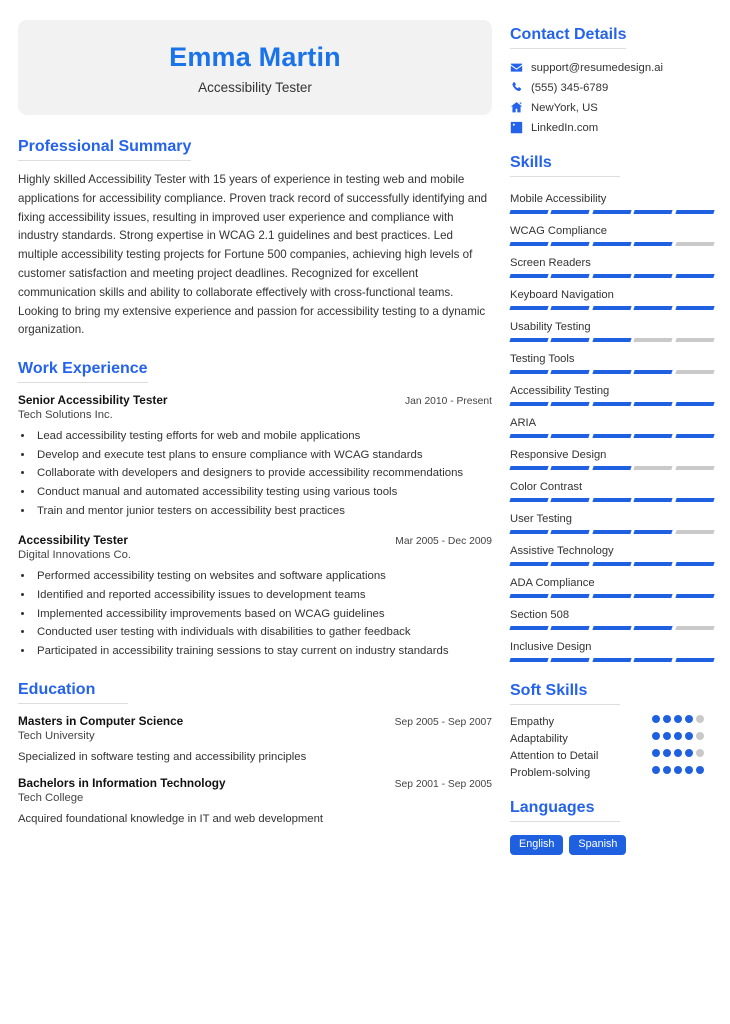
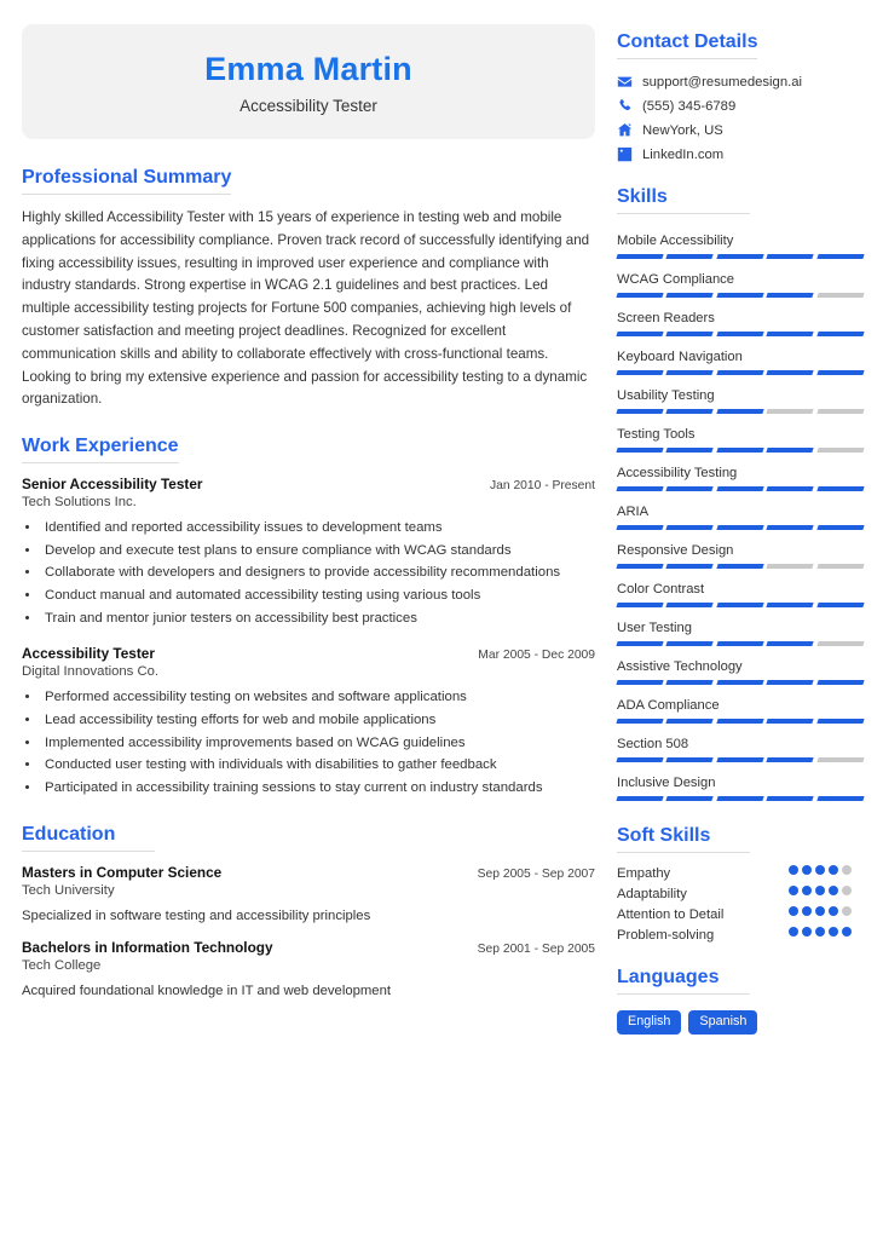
  Emma Martin
  Accessibility Tester
  Professional Summary
  Highly skilled Accessibility Tester with 15 years of experience in testing web and mobile applications for accessibility compliance. Proven track record of successfully identifying and fixing accessibility issues, resulting in improved user experience and compliance with industry standards. Strong expertise in WCAG 2.1 guidelines and best practices. Led multiple accessibility testing projects for Fortune 500 companies, achieving high levels of customer satisfaction and meeting project deadlines. Recognized for excellent communication skills and ability to collaborate effectively with cross-functional teams. Looking to bring my extensive experience and passion for accessibility testing to a dynamic organization.
  Work Experience
  Senior Accessibility Tester
  Jan 2010 - Present
  Tech Solutions Inc.
- Lead accessibility testing efforts for web and mobile applications
+ Identified and reported accessibility issues to development teams
  Develop and execute test plans to ensure compliance with WCAG standards
  Collaborate with developers and designers to provide accessibility recommendations
  Conduct manual and automated accessibility testing using various tools
  Train and mentor junior testers on accessibility best practices
  Accessibility Tester
  Mar 2005 - Dec 2009
  Digital Innovations Co.
  Performed accessibility testing on websites and software applications
- Identified and reported accessibility issues to development teams
+ Lead accessibility testing efforts for web and mobile applications
  Implemented accessibility improvements based on WCAG guidelines
  Conducted user testing with individuals with disabilities to gather feedback
  Participated in accessibility training sessions to stay current on industry standards
  Education
  Masters in Computer Science
  Sep 2005 - Sep 2007
  Tech University
  Specialized in software testing and accessibility principles
  Bachelors in Information Technology
  Sep 2001 - Sep 2005
  Tech College
  Acquired foundational knowledge in IT and web development
  Contact Details
  support@resumedesign.ai
  (555) 345-6789
  NewYork, US
  LinkedIn.com
  Skills
  Mobile Accessibility
  WCAG Compliance
  Screen Readers
  Keyboard Navigation
  Usability Testing
  Testing Tools
  Accessibility Testing
  ARIA
  Responsive Design
  Color Contrast
  User Testing
  Assistive Technology
  ADA Compliance
  Section 508
  Inclusive Design
  Soft Skills
  Empathy
  Adaptability
  Attention to Detail
  Problem-solving
  Languages
  English
  Spanish
